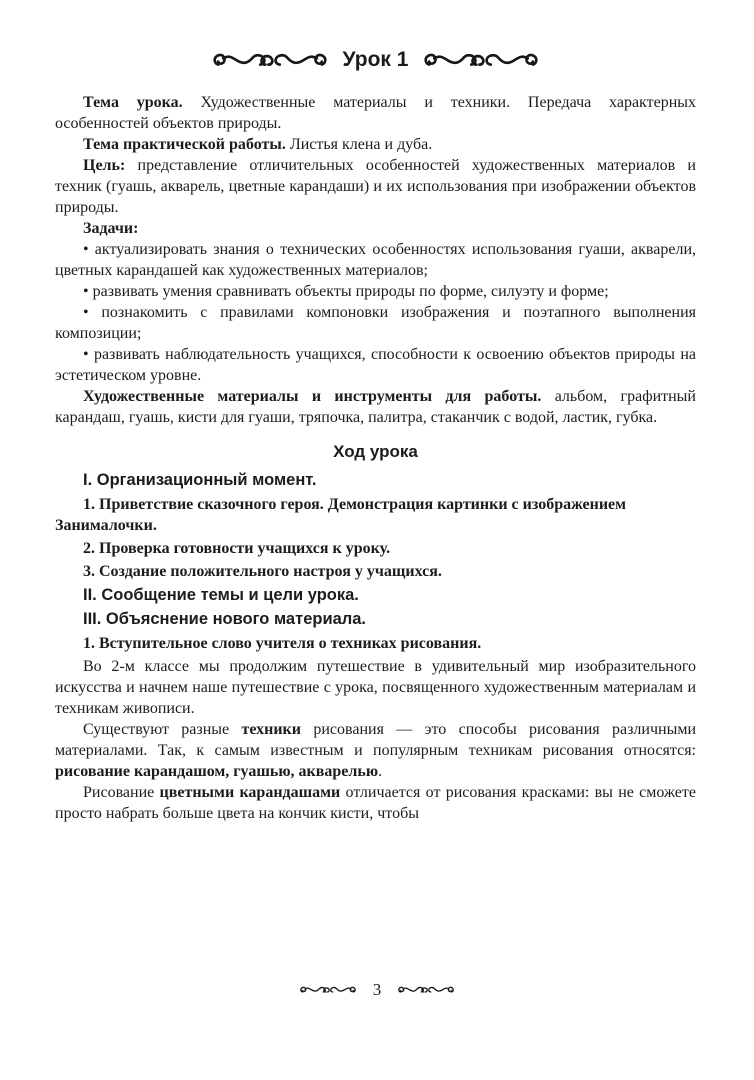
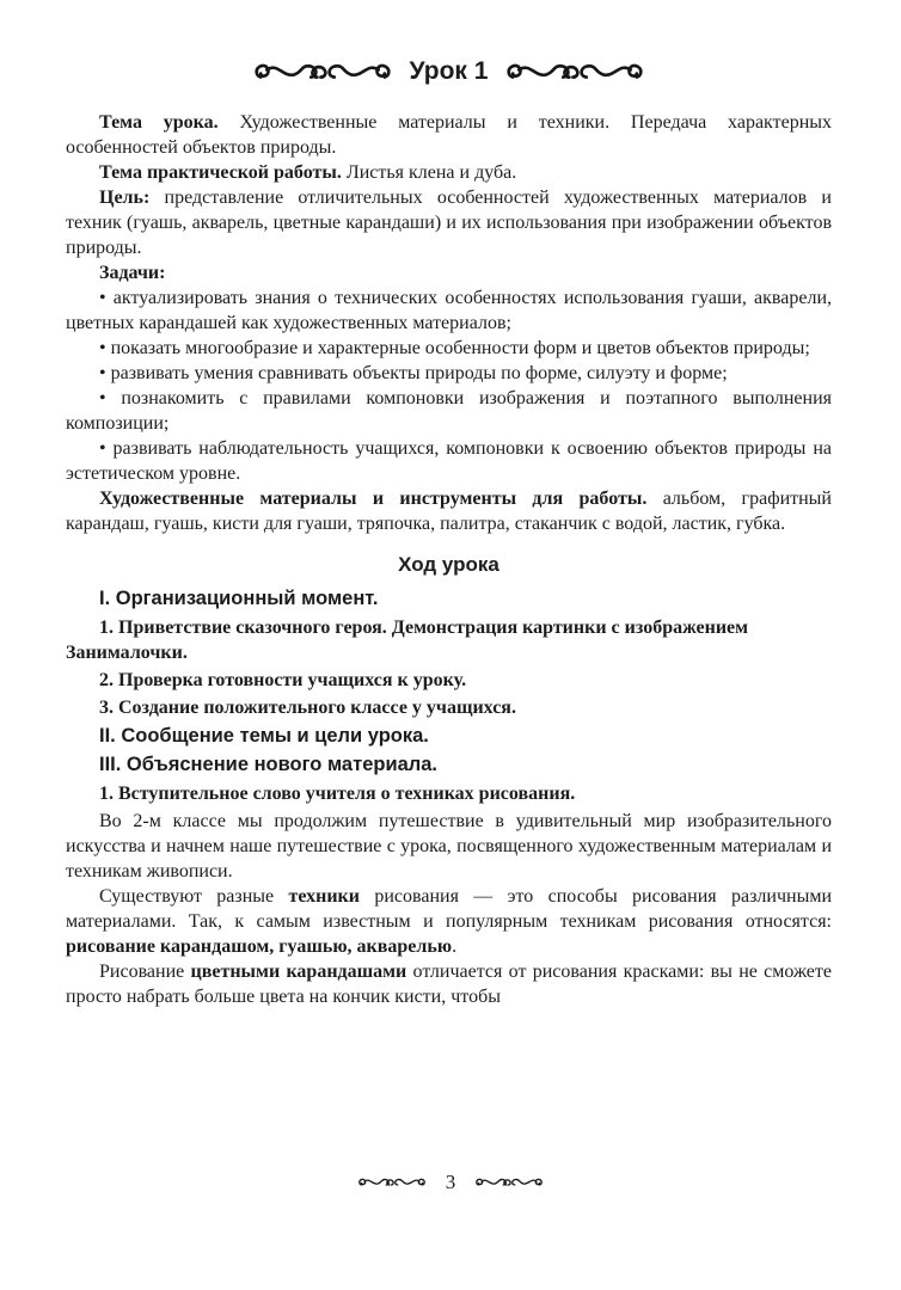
  Урок 1
  Тема урока. Художественные материалы и техники. Передача характерных особенностей объектов природы.
  Тема практической работы. Листья клена и дуба.
  Цель: представление отличительных особенностей художественных материа­лов и техник (гуашь, акварель, цветные карандаши) и их использования при изо­бражении объектов природы.
  Задачи:
  • актуализировать знания о технических особенностях использования гуаши, акварели, цветных карандашей как художественных материалов;
+ • показать многообразие и характерные особенности форм и цветов объектов природы;
  • развивать умения сравнивать объекты природы по форме, силуэту и форме;
  • познакомить с правилами компоновки изображения и поэтапного выполне­ния композиции;
- • развивать наблюдательность учащихся, способности к освоению объектов природы на эстетическом уровне.
+ • развивать наблюдательность учащихся, компоновки к освоению объектов природы на эстетическом уровне.
  Художественные материалы и инструменты для работы. альбом, графит­ный карандаш, гуашь, кисти для гуаши, тряпочка, палитра, стаканчик с водой, ластик, губка.
  Ход урока
  I. Организационный момент.
  1. Приветствие сказочного героя. Демонстрация картинки с изображением Занималочки.
  2. Проверка готовности учащихся к уроку.
- 3. Создание положительного настроя у учащихся.
+ 3. Создание положительного классе у учащихся.
  II. Сообщение темы и цели урока.
  III. Объяснение нового материала.
  1. Вступительное слово учителя о техниках рисования.
  Во 2-м классе мы продолжим путешествие в удивительный мир изобразительного искусства и начнем наше путешествие с урока, посвящен­ного художественным материалам и техникам живописи.
  Существуют разные техники рисования — это способы рисования различными материалами. Так, к самым известным и популярным техникам рисования относятся: рисование карандашом, гуашью, акварелью.
  Рисование цветными карандашами отличается от рисования краска­ми: вы не сможете просто набрать больше цвета на кончик кисти, чтобы
  3
